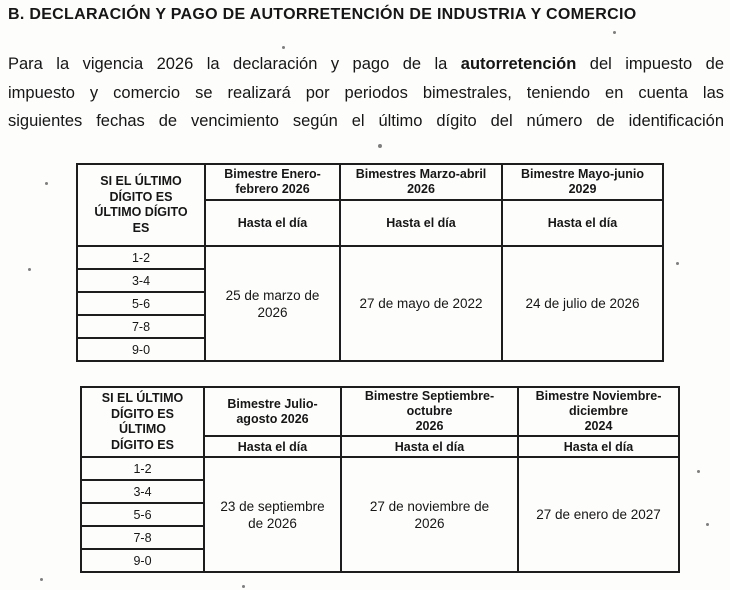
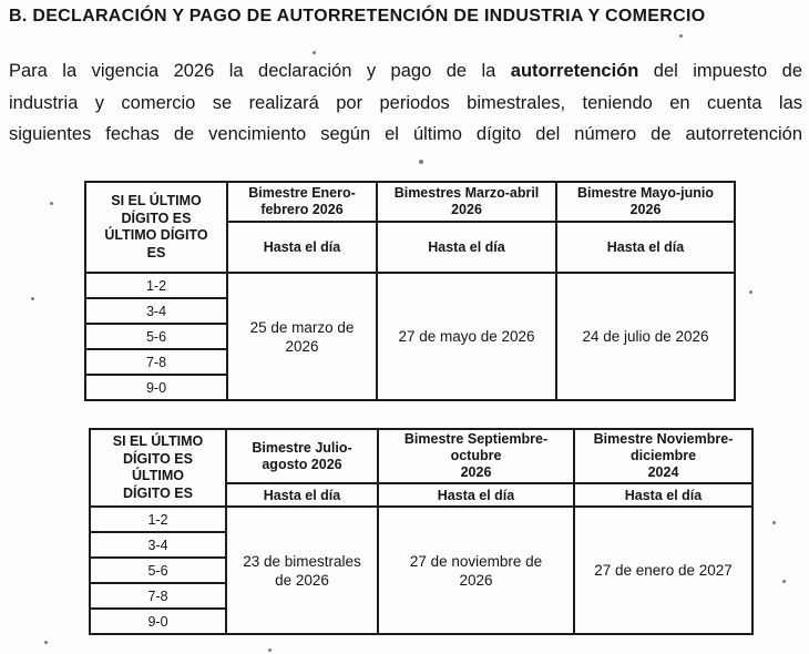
  B. DECLARACIÓN Y PAGO DE AUTORRETENCIÓN DE INDUSTRIA Y COMERCIO
  Para la vigencia 2026 la declaración y pago de la autorretención del impuesto de
- impuesto y comercio se realizará por periodos bimestrales, teniendo en cuenta las
+ industria y comercio se realizará por periodos bimestrales, teniendo en cuenta las
- siguientes fechas de vencimiento según el último dígito del número de identificación
+ siguientes fechas de vencimiento según el último dígito del número de autorretención
- SI EL ÚLTIMO DÍGITO ES ÚLTIMO DÍGITO ES	Bimestre Enero- febrero 2026	Bimestres Marzo-abril 2026	Bimestre Mayo-junio 2029
+ SI EL ÚLTIMO DÍGITO ES ÚLTIMO DÍGITO ES	Bimestre Enero- febrero 2026	Bimestres Marzo-abril 2026	Bimestre Mayo-junio 2026
  Hasta el día	Hasta el día	Hasta el día
- 1-2	25 de marzo de 2026	27 de mayo de 2022	24 de julio de 2026
+ 1-2	25 de marzo de 2026	27 de mayo de 2026	24 de julio de 2026
  3-4
  5-6
  7-8
  9-0
  SI EL ÚLTIMO DÍGITO ES ÚLTIMO DÍGITO ES	Bimestre Julio- agosto 2026	Bimestre Septiembre- octubre 2026	Bimestre Noviembre- diciembre 2024
  Hasta el día	Hasta el día	Hasta el día
- 1-2	23 de septiembre de 2026	27 de noviembre de 2026	27 de enero de 2027
+ 1-2	23 de bimestrales de 2026	27 de noviembre de 2026	27 de enero de 2027
  3-4
  5-6
  7-8
  9-0
